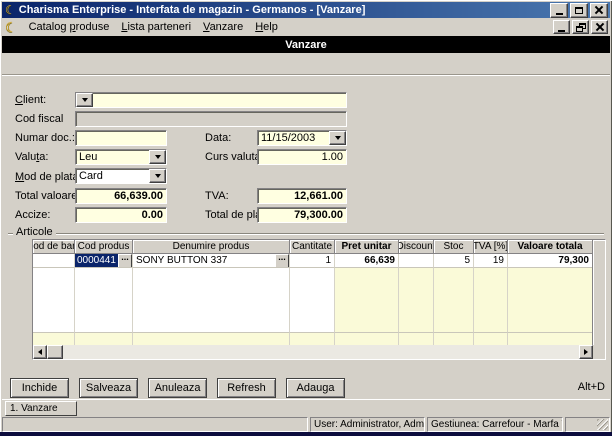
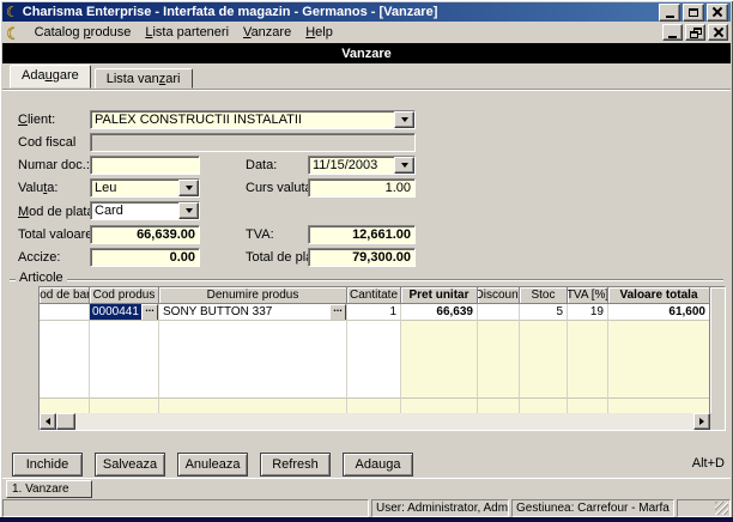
  ☾
  Charisma Enterprise - Interfata de magazin - Germanos - [Vanzare]
  ☾
  Catalog produse
  Lista parteneri
  Vanzare
  Help
  Vanzare
+ Adaugare
+ Lista vanzari
  Client:
  Cod fiscal
  Numar doc.:
  Data:
  Valuta:
  Curs valut
  Mod de plat
  Total valoar
  TVA:
  Accize:
+ PALEX CONSTRUCTII INSTALATII
  11/15/2003
  Leu
  1.00
  Card
  66,639.00
  12,661.00
  0.00
  79,300.00
  Articole
  od de bar
  Cod produs
  Denumire produs
  Cantitate
  Pret unitar
  Discoun
  Stoc
  TVA [%]
  Valoare totala
  0000441
  ...
  SONY BUTTON 337
  ...
  1
  66,639
  5
  19
- 79,300
+ 61,600
  Inchide
  Salveaza
  Anuleaza
  Refresh
  Adauga
  Alt+D
  1. Vanzare
  User: Administrator, Adm
  Gestiunea: Carrefour - Marfa
